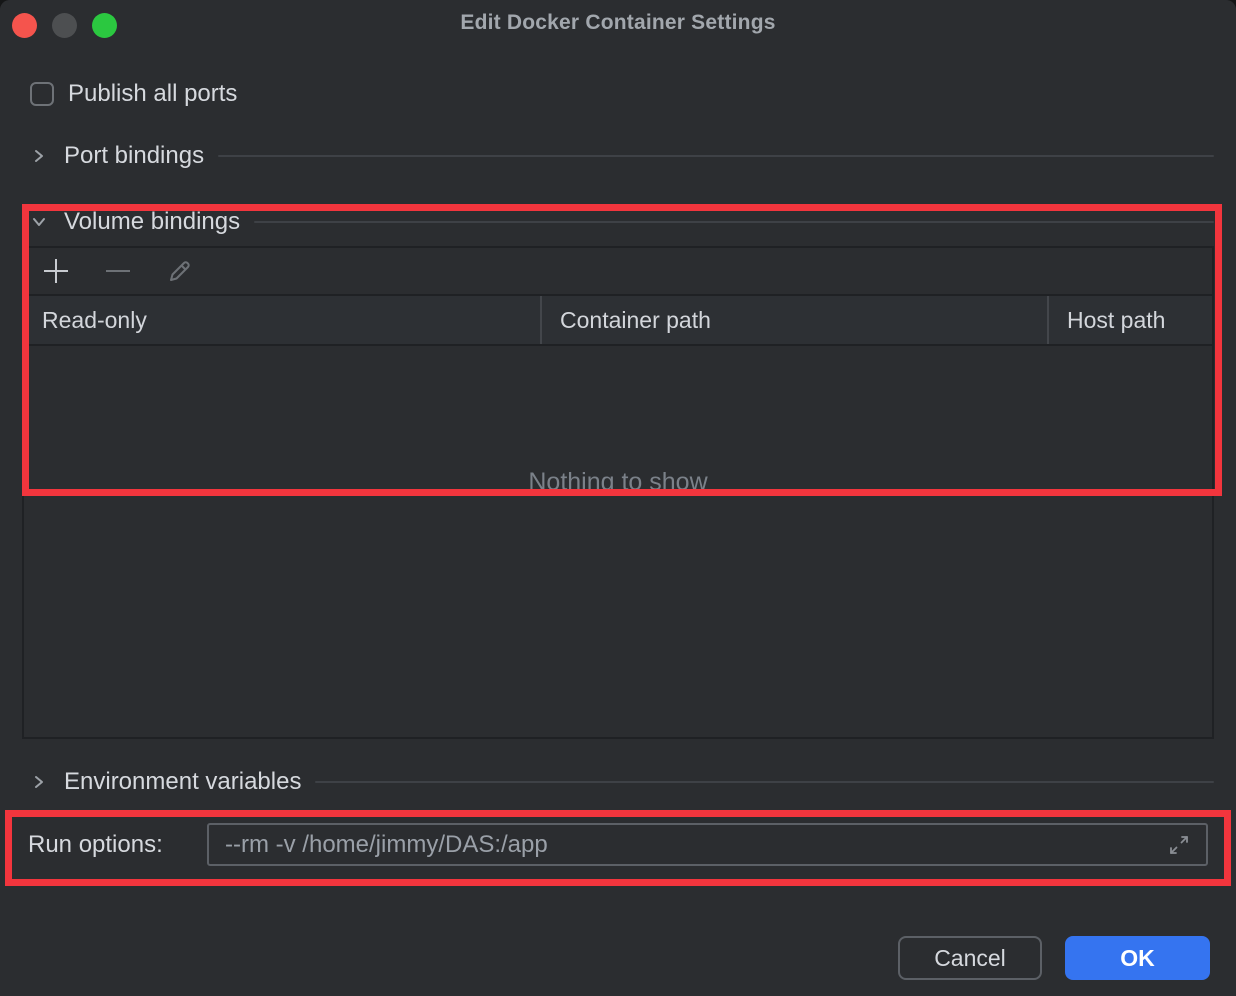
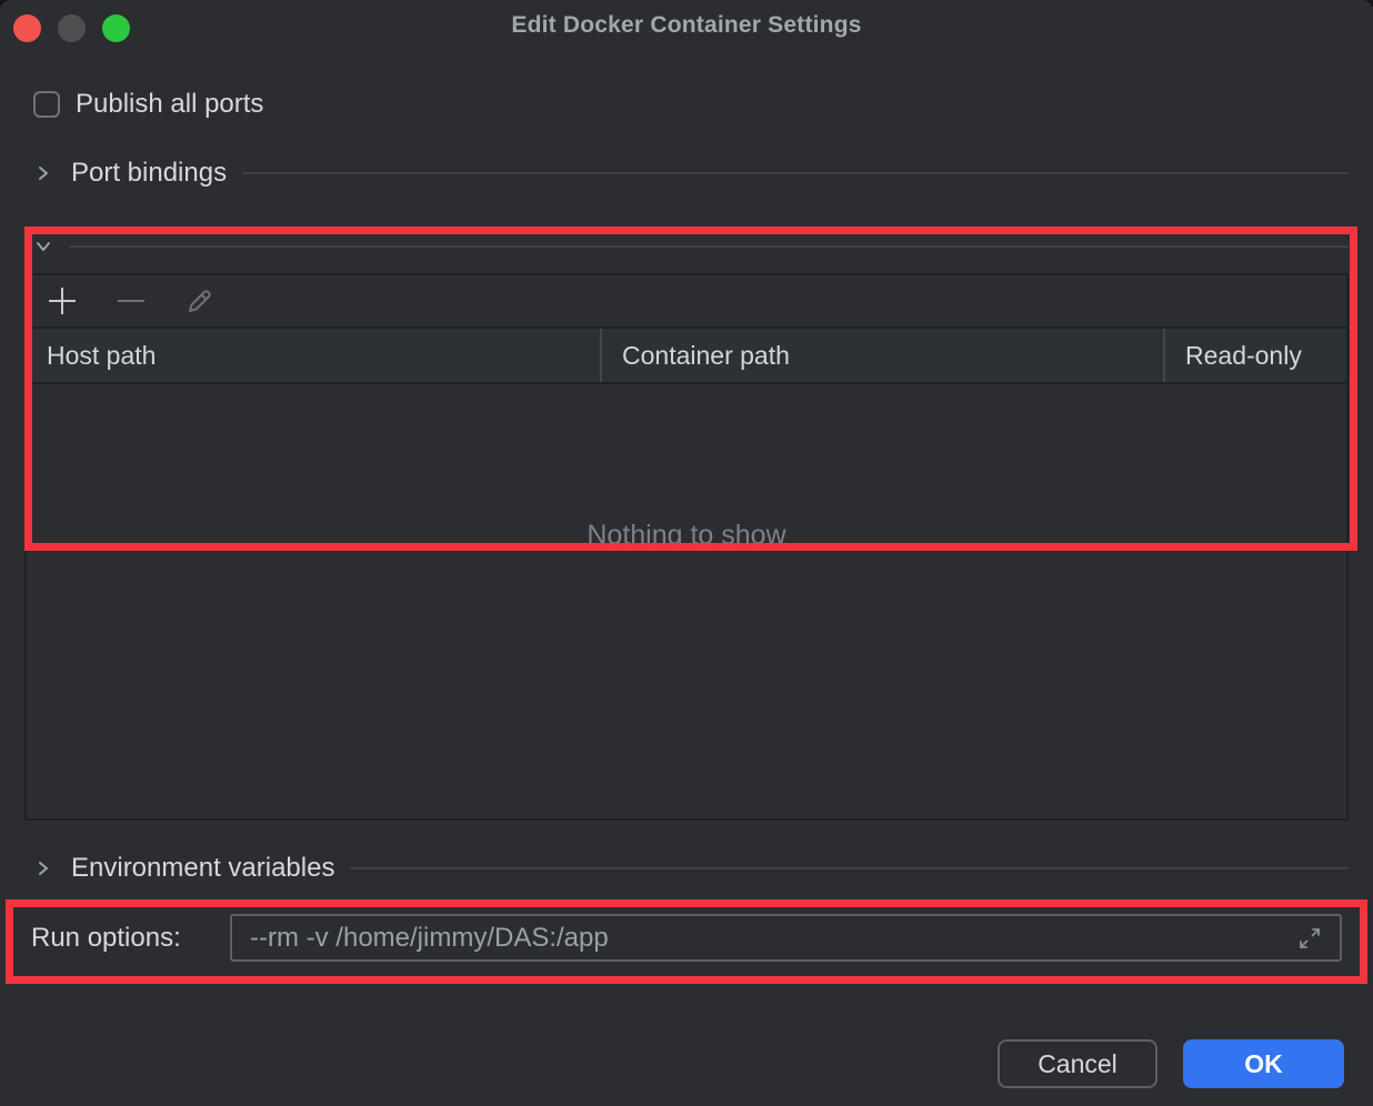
  Edit Docker Container Settings
  Publish all ports
  Port bindings
- Volume bindings
- Read-only
+ Host path
  Container path
- Host path
+ Read-only
  Nothing to show
  Environment variables
  Run options:
  --rm -v /home/jimmy/DAS:/app
  Cancel
  OK
